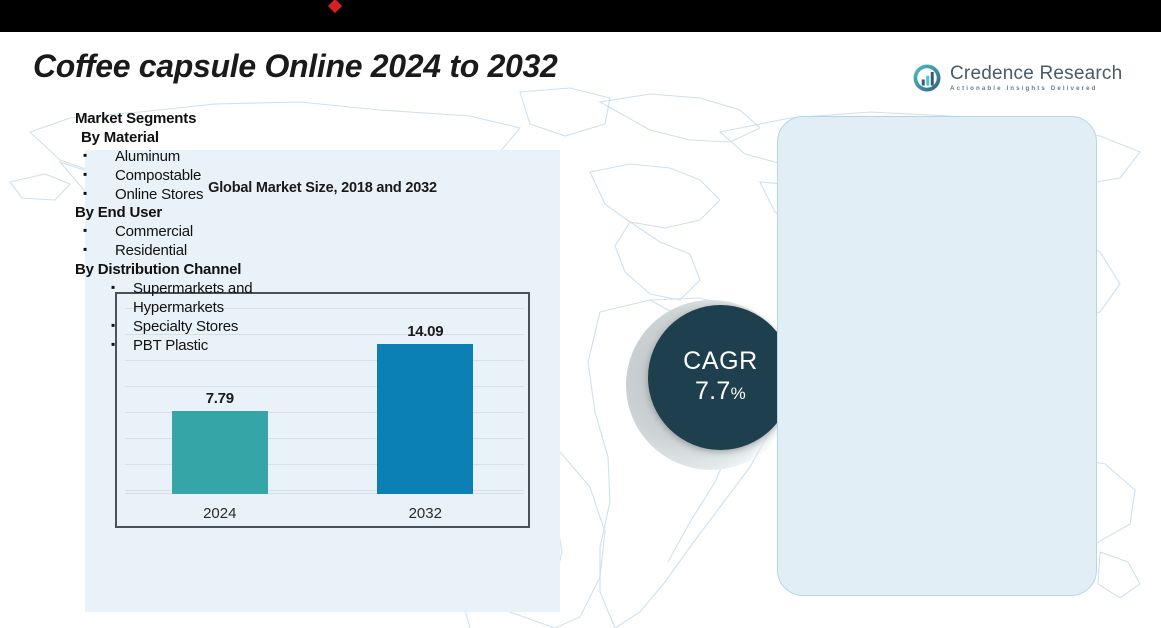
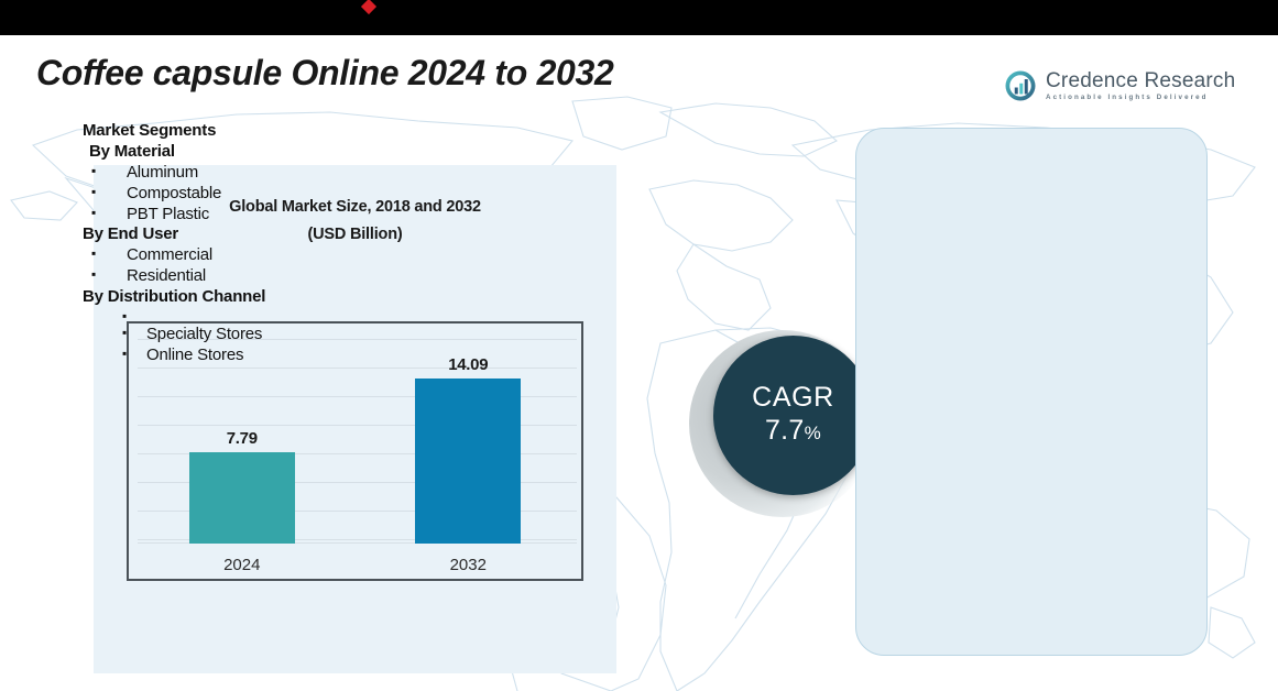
  Coffee capsule Online 2024 to 2032
  Credence Research
  Global Market Size, 2018 and 2032
+ (USD Billion)
  7.79
  2024
  14.09
  2032
  CAGR
  7.7%
  Market Segments
  By Material
  ▪
  Aluminum
  ▪
  Compostable
  ▪
- Online Stores
+ PBT Plastic
  By End User
  ▪
  Commercial
  ▪
  Residential
  By Distribution Channel
  ▪
- Supermarkets and Hypermarkets
  ▪
  Specialty Stores
  ▪
- PBT Plastic
+ Online Stores
